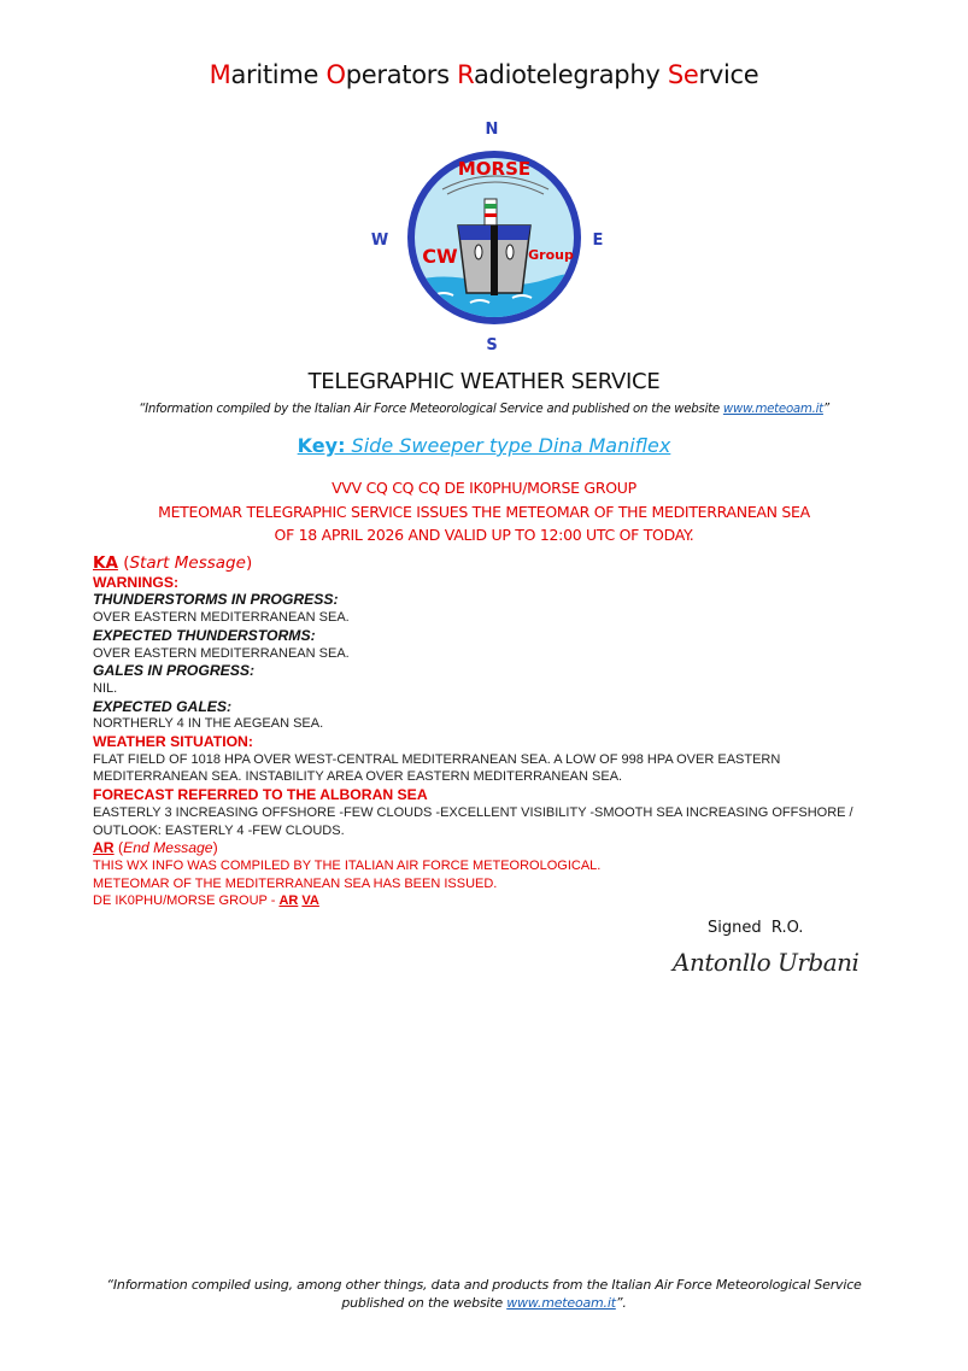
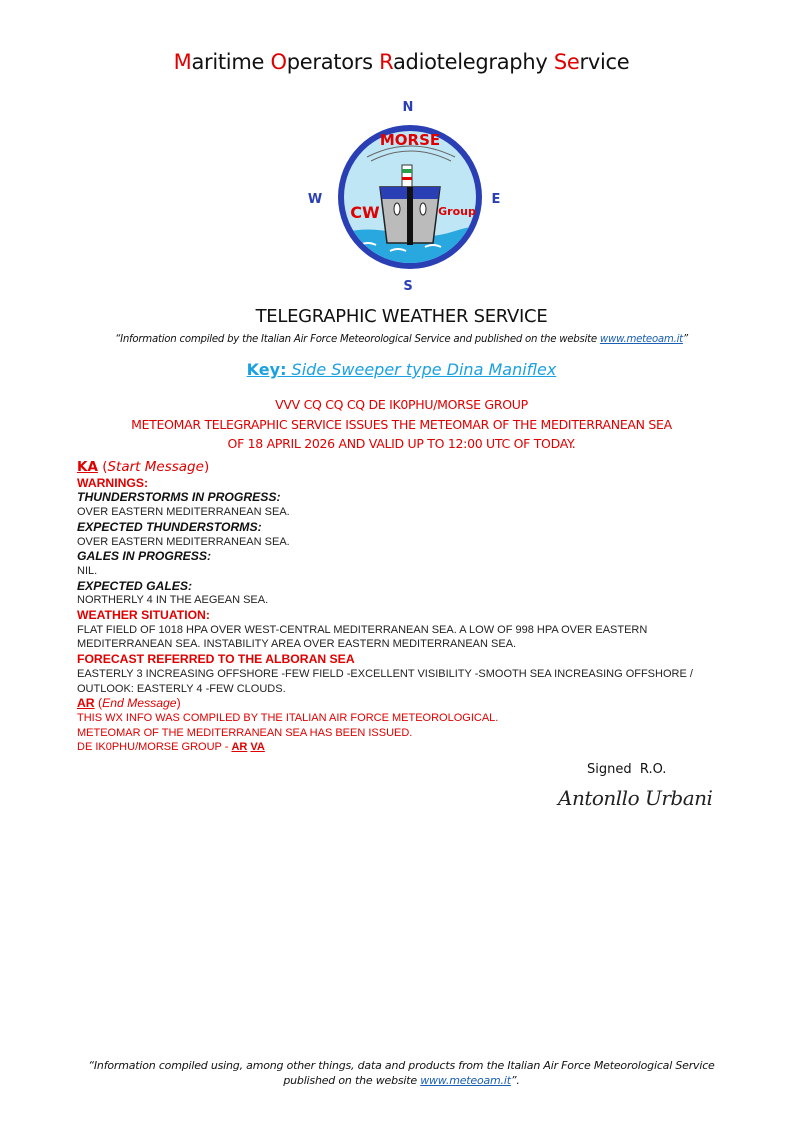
  Maritime Operators Radiotelegraphy Service
  MORSE
  CW
  Group
  N
  S
  W
  E
  TELEGRAPHIC WEATHER SERVICE
  “Information compiled by the Italian Air Force Meteorological Service and published on the website www.meteoam.it”
  Key: Side Sweeper type Dina Maniflex
  VVV CQ CQ CQ DE IK0PHU/MORSE GROUP
  METEOMAR TELEGRAPHIC SERVICE ISSUES THE METEOMAR OF THE MEDITERRANEAN SEA
  OF 18 APRIL 2026 AND VALID UP TO 12:00 UTC OF TODAY.
  KA (Start Message)
  WARNINGS:
  THUNDERSTORMS IN PROGRESS:
  OVER EASTERN MEDITERRANEAN SEA.
  EXPECTED THUNDERSTORMS:
  OVER EASTERN MEDITERRANEAN SEA.
  GALES IN PROGRESS:
  NIL.
  EXPECTED GALES:
  NORTHERLY 4 IN THE AEGEAN SEA.
  WEATHER SITUATION:
  FLAT FIELD OF 1018 HPA OVER WEST-CENTRAL MEDITERRANEAN SEA. A LOW OF 998 HPA OVER EASTERN MEDITERRANEAN SEA. INSTABILITY AREA OVER EASTERN MEDITERRANEAN SEA.
  FORECAST REFERRED TO THE ALBORAN SEA
- EASTERLY 3 INCREASING OFFSHORE -FEW CLOUDS -EXCELLENT VISIBILITY -SMOOTH SEA INCREASING OFFSHORE / OUTLOOK: EASTERLY 4 -FEW CLOUDS.
+ EASTERLY 3 INCREASING OFFSHORE -FEW FIELD -EXCELLENT VISIBILITY -SMOOTH SEA INCREASING OFFSHORE / OUTLOOK: EASTERLY 4 -FEW CLOUDS.
  AR (End Message)
  THIS WX INFO WAS COMPILED BY THE ITALIAN AIR FORCE METEOROLOGICAL.
  METEOMAR OF THE MEDITERRANEAN SEA HAS BEEN ISSUED.
  DE IK0PHU/MORSE GROUP - AR VA
  Signed R.O.
  Antonllo Urbani
  “Information compiled using, among other things, data and products from the Italian Air Force Meteorological Service
  published on the website www.meteoam.it”.
